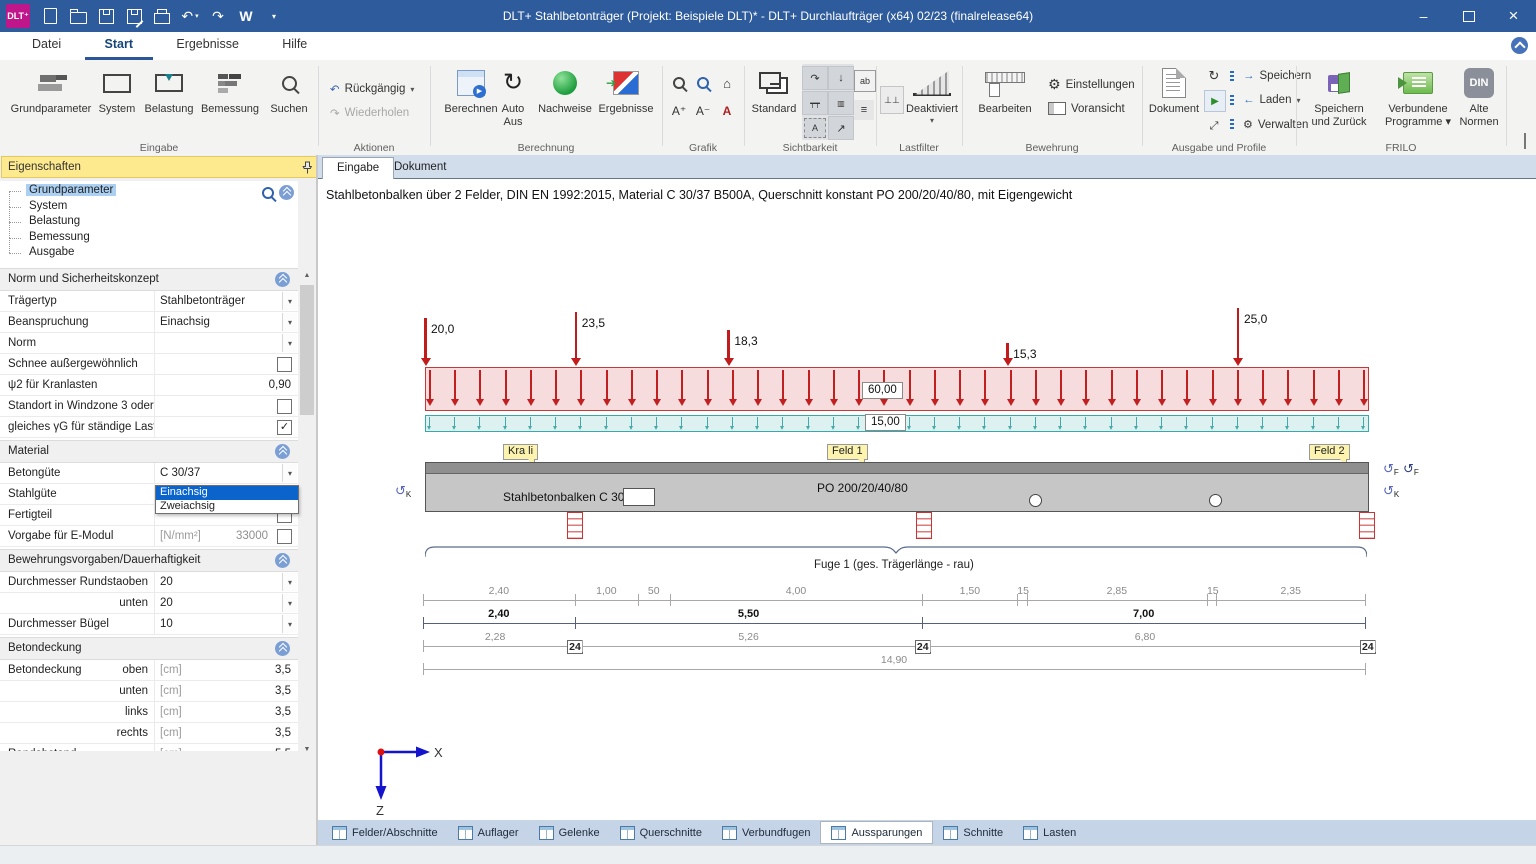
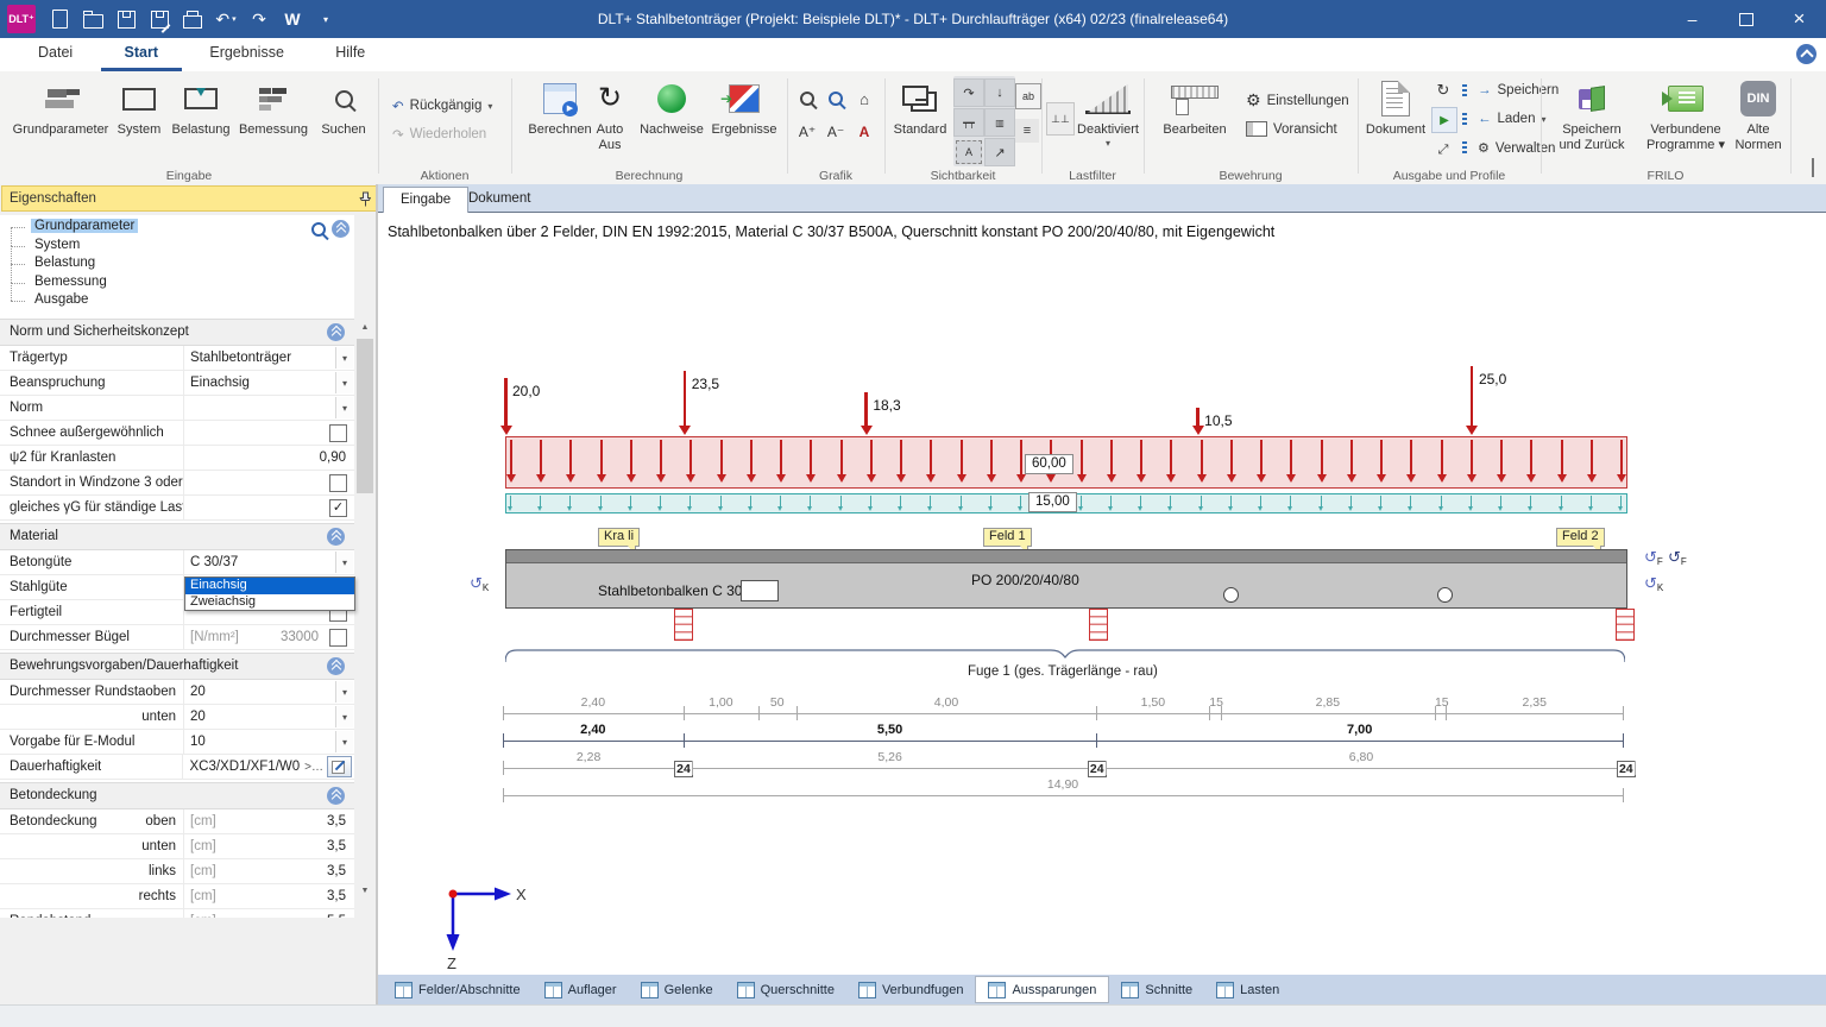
  DLT⁺
  ↶
  ↷
  W
  ▾
  DLT+ Stahlbetonträger (Projekt: Beispiele DLT)* - DLT+ Durchlaufträger (x64) 02/23 (finalrelease64)
  –
  ×
  Datei Start Ergebnisse Hilfe
  Grundparameter
  System
  Belastung
  Bemessung
  Suchen
  Eingabe
  ↶
  Rückgängig
  ▾
  ↷
  Wiederholen
  Aktionen
  Berechnen
  ↻
  Auto
  Aus
  Nachweise
  Ergebnisse
  Berechnung
  ⌂
  A⁺
  A⁻
  A
  Grafik
  Standard
  ↷
  ↓
  ┯┯
  ▥
  A
  ↗
  ab
  ≡
  Sichtbarkeit
  ⊥⊥
  Deaktiviert
  ▾
  Lastfilter
  Bearbeiten
  ⚙
  Einstellungen
  Voransicht
  Bewehrung
  Dokument
  ↻
  ▶
  ⤢
  →
  Speichern
  ←
  Laden
  ▾
  ⚙
  Verwalten
  Ausgabe und Profile
  Speichern
  und Zurück
  Verbundene
  Programme ▾
  DIN
  Alte
  Normen
  FRILO
  Eigenschaften
  Grundparameter
  System
  Belastung
  Bemessung
  Ausgabe
  Norm und Sicherheitskonzept
  Trägertyp
  Stahlbetonträger
  ▾
  Beanspruchung
  Einachsig
  ▾
  Norm
  ▾
  Schnee außergewöhnlich
  ψ2 für Kranlasten
  0,90
  Standort in Windzone 3 oder
  gleiches γG für ständige Las
  ✓
  Material
  Betongüte
  C 30/37
  ▾
  Stahlgüte
  Fertigteil
- Vorgabe für E-Modul
+ Durchmesser Bügel
  [N/mm²]
  33000
  Bewehrungsvorgaben/Dauerhaftigkeit
  Durchmesser Rundsta
  oben
  20
  ▾
  unten
  20
  ▾
- Durchmesser Bügel
+ Vorgabe für E-Modul
  10
  ▾
+ Dauerhaftigkeit
+ XC3/XD1/XF1/W0
+ >…
  Betondeckung
  Betondeckung
  oben
  [cm]
  3,5
  unten
  [cm]
  3,5
  links
  [cm]
  3,5
  rechts
  [cm]
  3,5
  Einachsig
  Zweiachsig
  Eingabe
  Dokument
  Stahlbetonbalken über 2 Felder, DIN EN 1992:2015, Material C 30/37 B500A, Querschnitt konstant PO 200/20/40/80, mit Eigengewicht
  20,0
  23,5
  18,3
- 15,3
+ 10,5
  25,0
  60,00
  15,00
  Kra li
  Feld 1
  Feld 2
  Stahlbetonbalken C 30
  PO 200/20/40/80
  ↺K
  ↺F
  ↺F
  ↺K
  Fuge 1 (ges. Trägerlänge - rau)
  2,40
  1,00
  50
  4,00
  1,50
  15
  2,85
  15
  2,35
  2,40
  5,50
  7,00
  2,28
  24
  5,26
  24
  6,80
  24
  14,90
  X
  Z
  Felder/Abschnitte
  Auflager
  Gelenke
  Querschnitte
  Verbundfugen
  Aussparungen
  Schnitte
  Lasten
